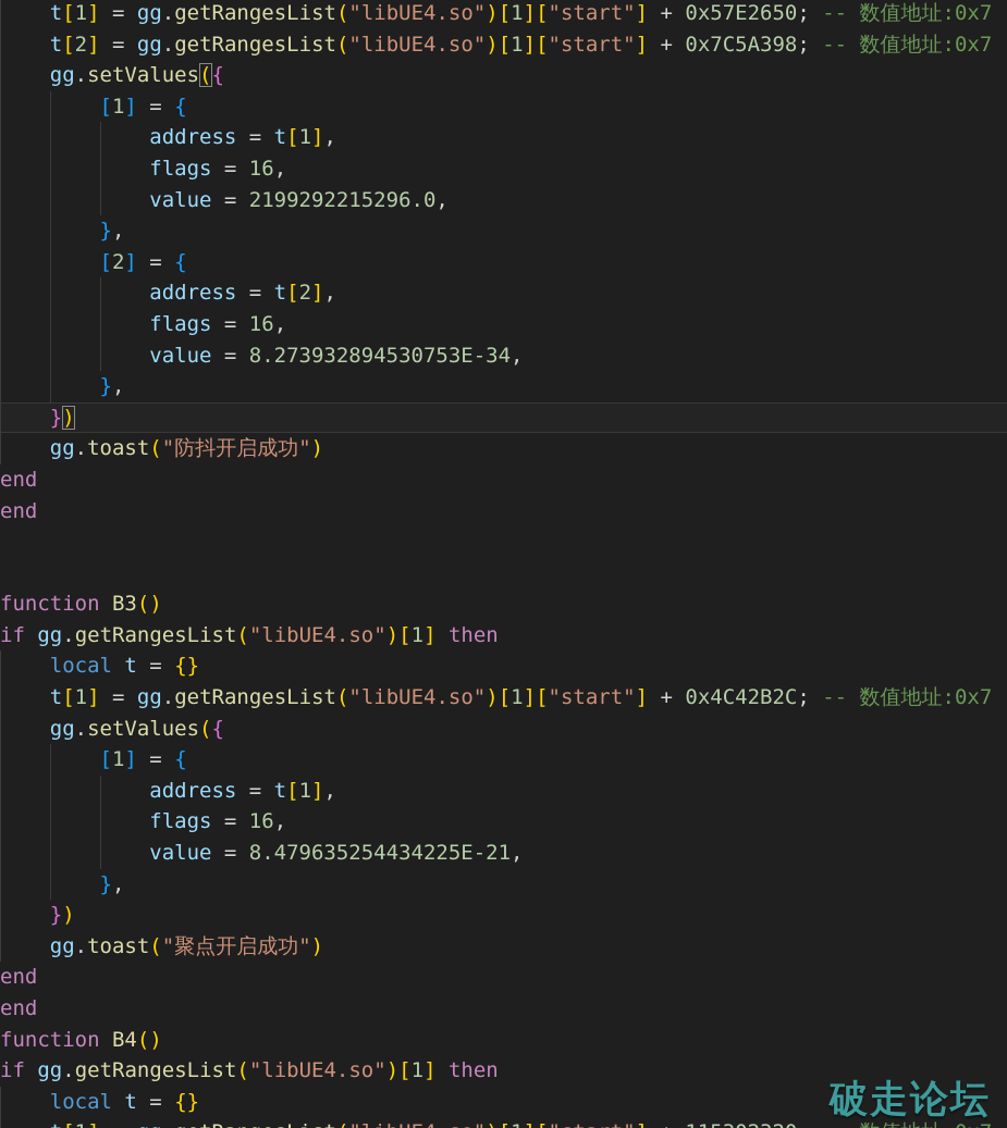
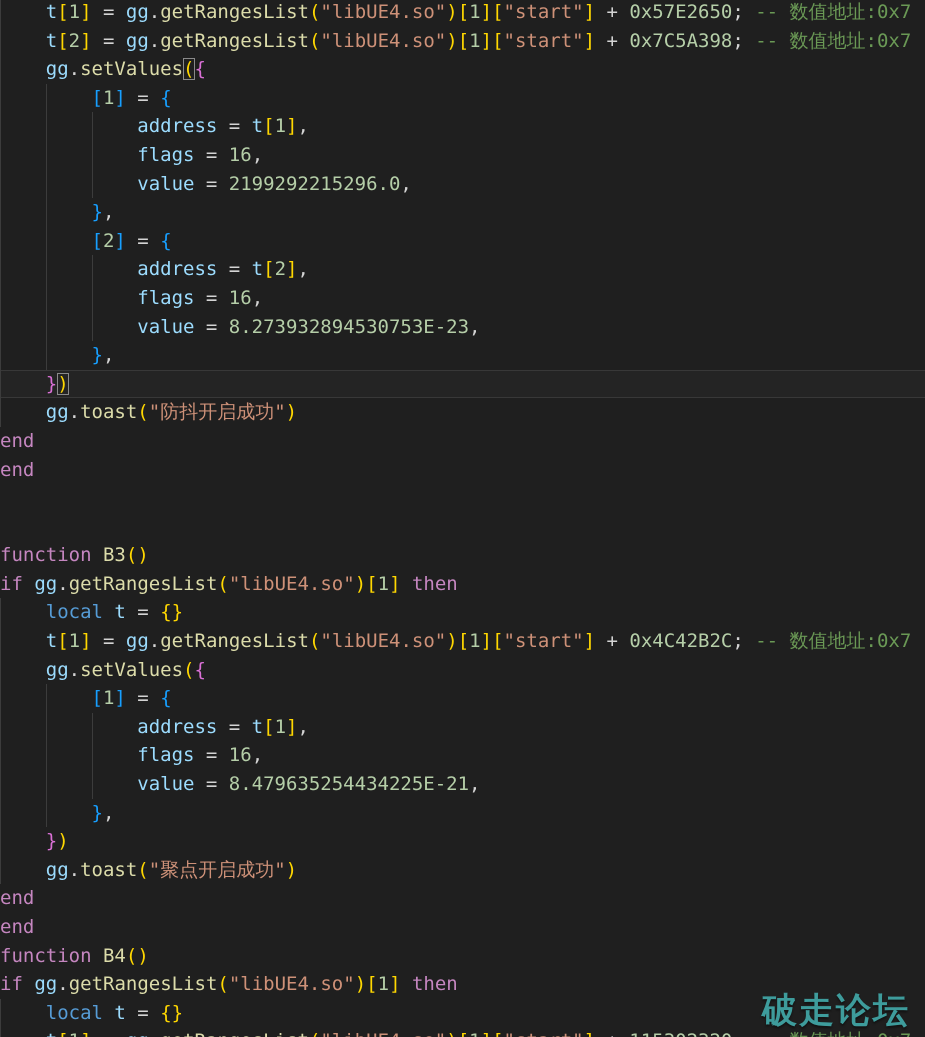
  t[1] = gg.getRangesList("libUE4.so")[1]["start"] + 0x57E2650; -- 数值地址:0x7
  t[2] = gg.getRangesList("libUE4.so")[1]["start"] + 0x7C5A398; -- 数值地址:0x7
  gg.setValues({
  [1] = {
  address = t[1],
  flags = 16,
  value = 2199292215296.0,
  },
  [2] = {
  address = t[2],
  flags = 16,
- value = 8.273932894530753E-34,
+ value = 8.273932894530753E-23,
  },
  })
  gg.toast("防抖开启成功")
  end
  end
  function B3()
  if gg.getRangesList("libUE4.so")[1] then
  local t = {}
  t[1] = gg.getRangesList("libUE4.so")[1]["start"] + 0x4C42B2C; -- 数值地址:0x7
  gg.setValues({
  [1] = {
  address = t[1],
  flags = 16,
  value = 8.479635254434225E-21,
  },
  })
  gg.toast("聚点开启成功")
  end
  end
  function B4()
  if gg.getRangesList("libUE4.so")[1] then
  local t = {}
  破走论坛
